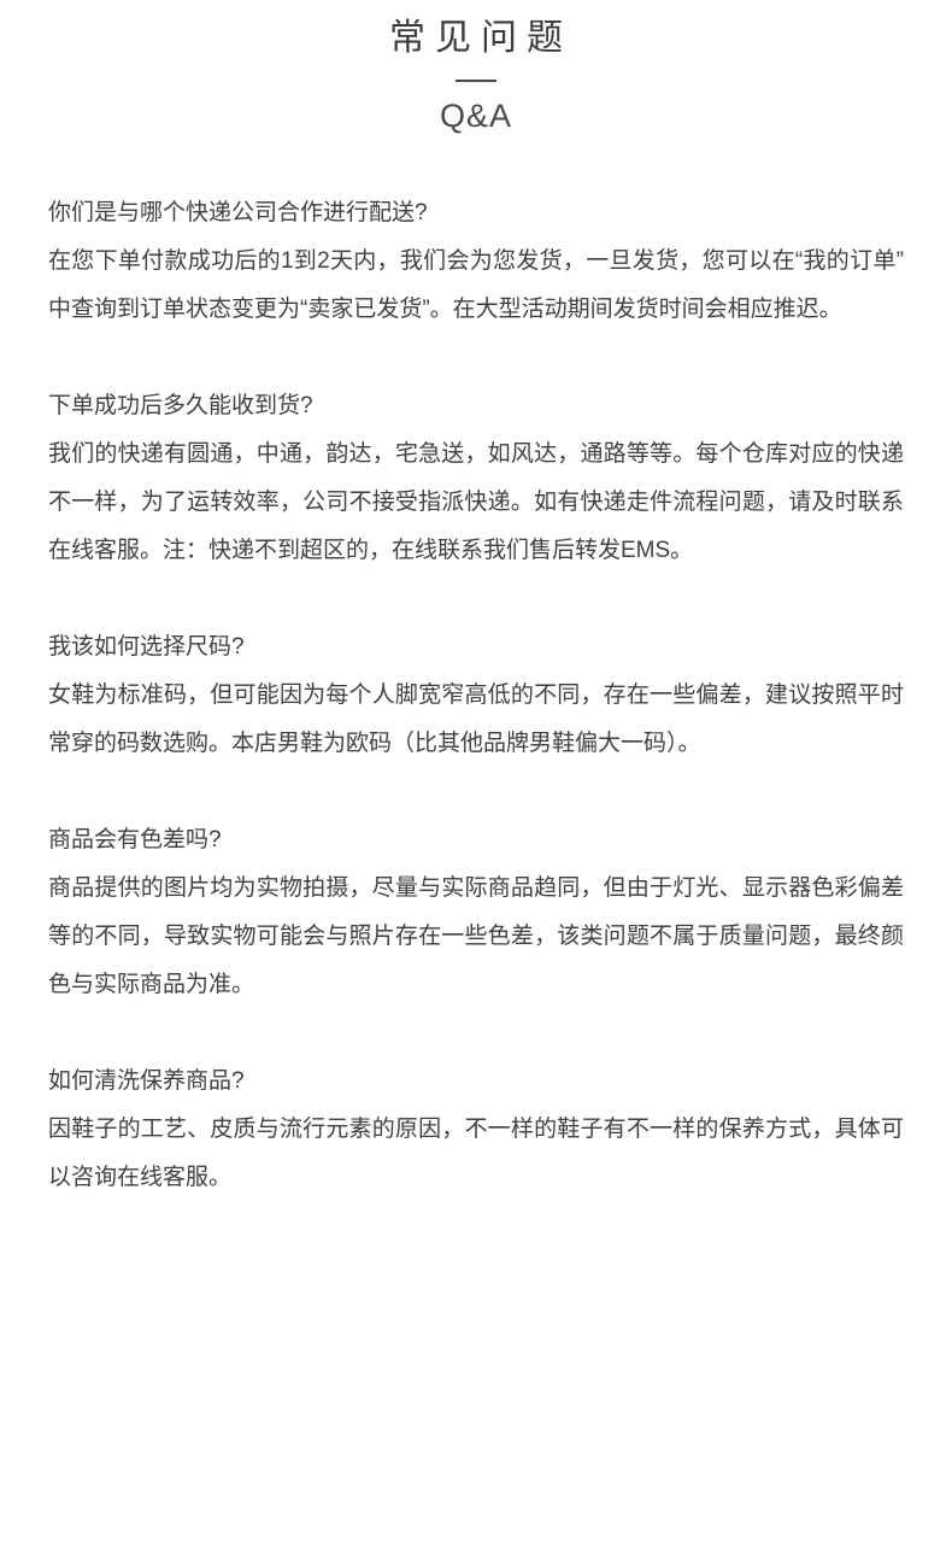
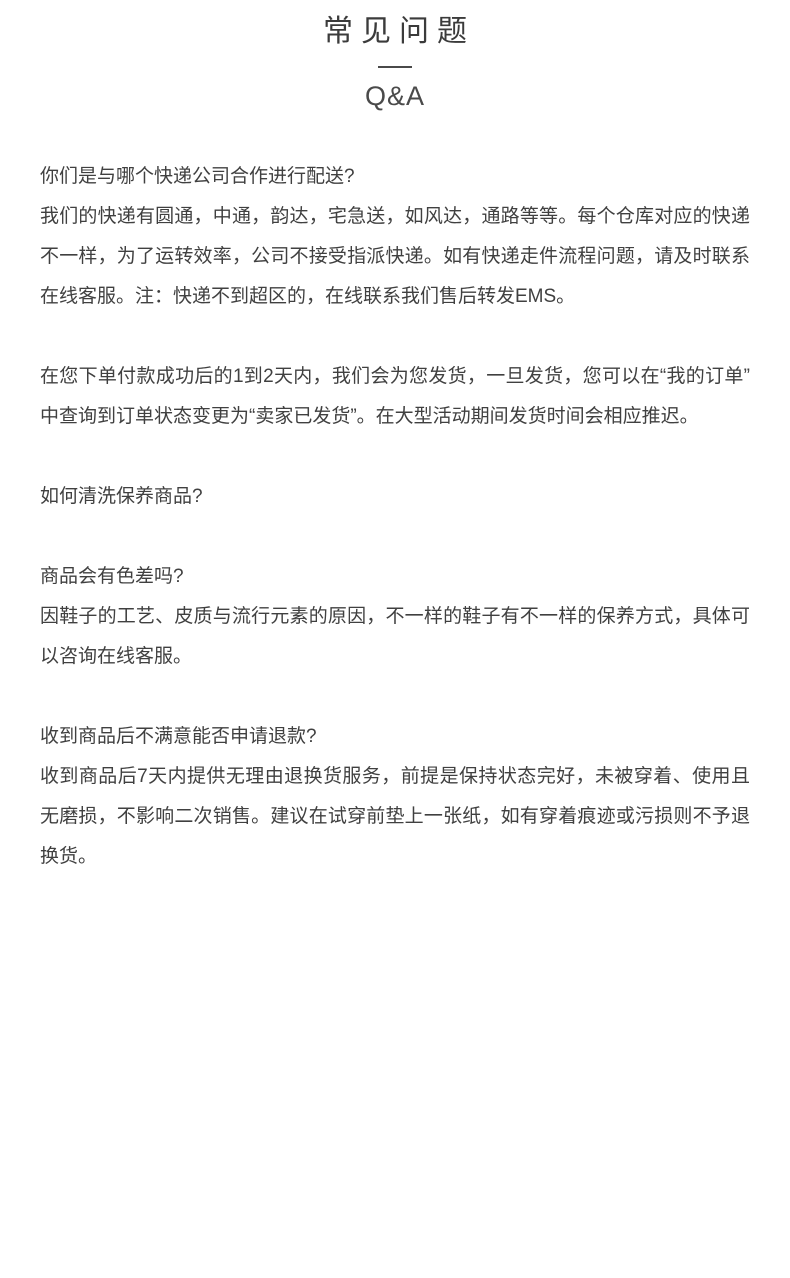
  常见问题
  Q&A
  你们是与哪个快递公司合作进行配送?
- 在您下单付款成功后的1到2天内，我们会为您发货，一旦发货，您可以在“我的订单”中查询到订单状态变更为“卖家已发货”。在大型活动期间发货时间会相应推迟。
+ 我们的快递有圆通，中通，韵达，宅急送，如风达，通路等等。每个仓库对应的快递不一样，为了运转效率，公司不接受指派快递。如有快递走件流程问题，请及时联系在线客服。注：快递不到超区的，在线联系我们售后转发EMS。
- 下单成功后多久能收到货?
- 我们的快递有圆通，中通，韵达，宅急送，如风达，通路等等。每个仓库对应的快递不一样，为了运转效率，公司不接受指派快递。如有快递走件流程问题，请及时联系在线客服。注：快递不到超区的，在线联系我们售后转发EMS。
+ 在您下单付款成功后的1到2天内，我们会为您发货，一旦发货，您可以在“我的订单”中查询到订单状态变更为“卖家已发货”。在大型活动期间发货时间会相应推迟。
- 我该如何选择尺码?
- 女鞋为标准码，但可能因为每个人脚宽窄高低的不同，存在一些偏差，建议按照平时常穿的码数选购。本店男鞋为欧码（比其他品牌男鞋偏大一码）。
- 商品会有色差吗?
+ 如何清洗保养商品?
- 商品提供的图片均为实物拍摄，尽量与实际商品趋同，但由于灯光、显示器色彩偏差等的不同，导致实物可能会与照片存在一些色差，该类问题不属于质量问题，最终颜色与实际商品为准。
- 如何清洗保养商品?
+ 商品会有色差吗?
  因鞋子的工艺、皮质与流行元素的原因，不一样的鞋子有不一样的保养方式，具体可以咨询在线客服。
+ 收到商品后不满意能否申请退款?
+ 收到商品后7天内提供无理由退换货服务，前提是保持状态完好，未被穿着、使用且无磨损，不影响二次销售。建议在试穿前垫上一张纸，如有穿着痕迹或污损则不予退换货。
